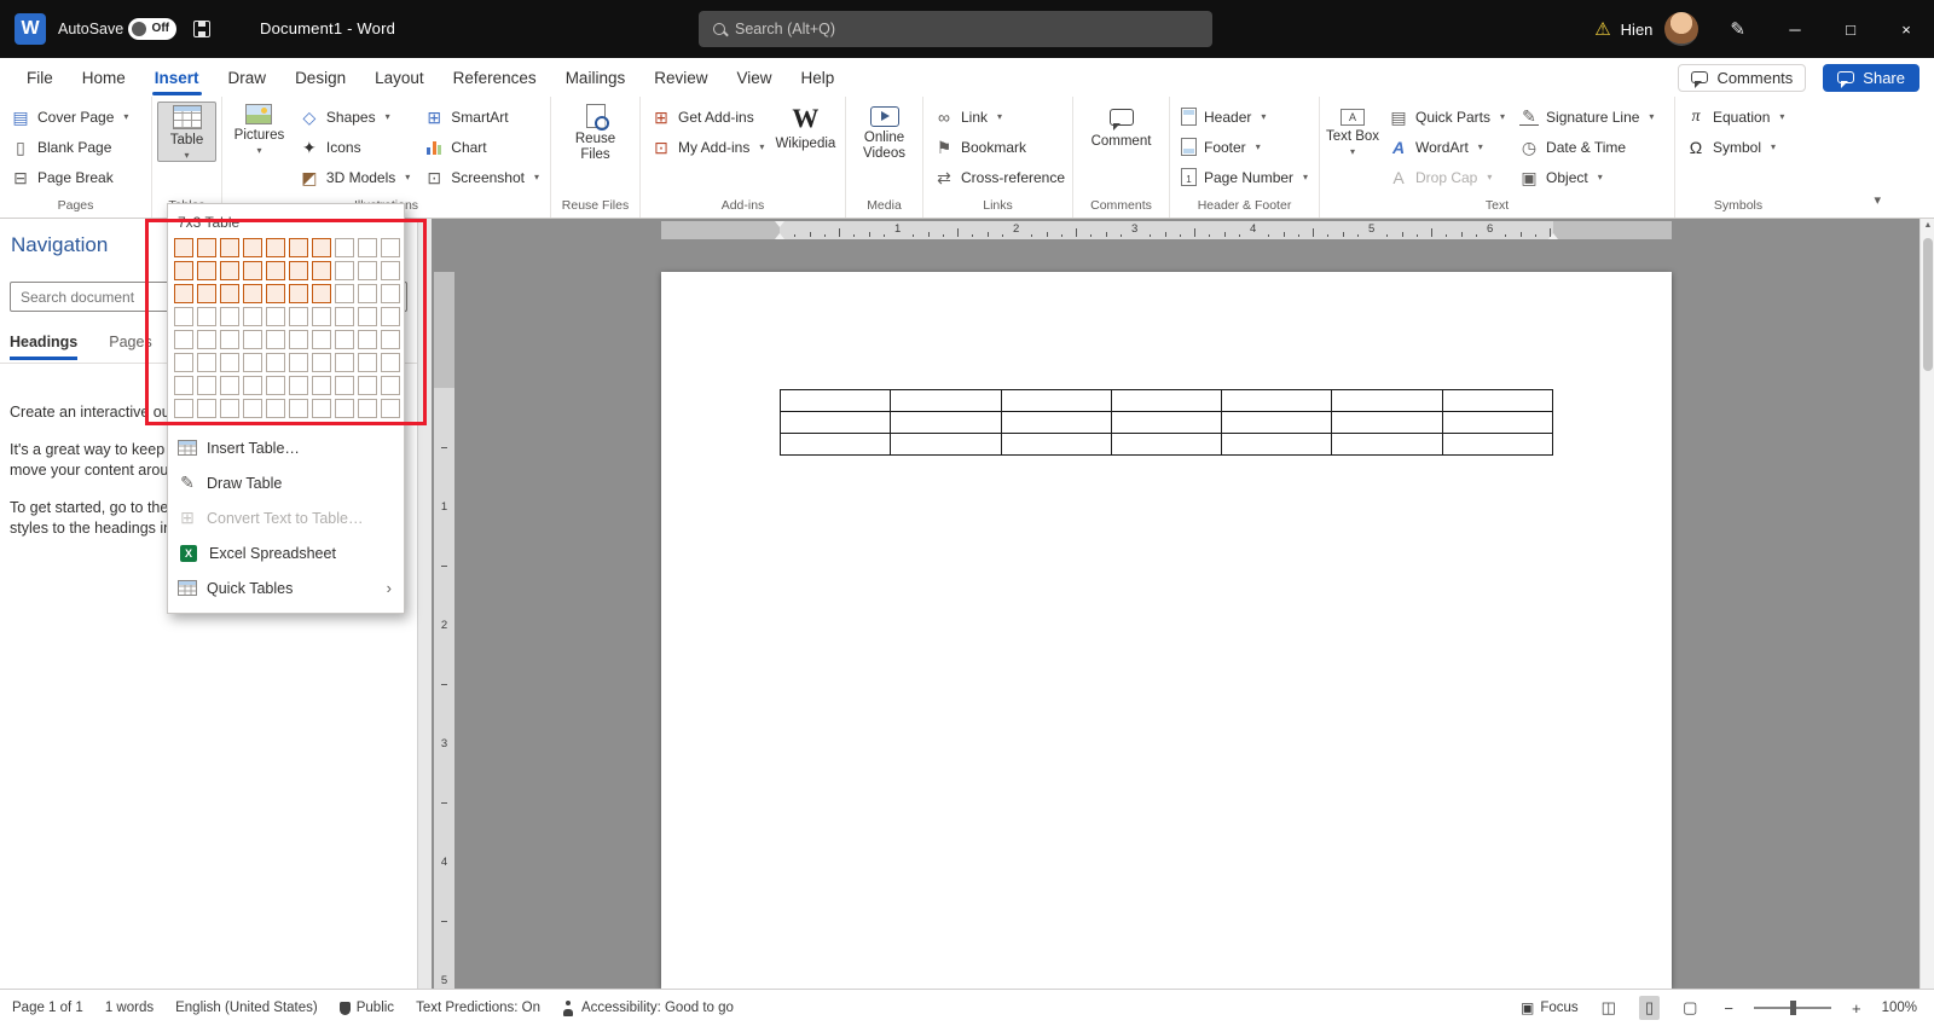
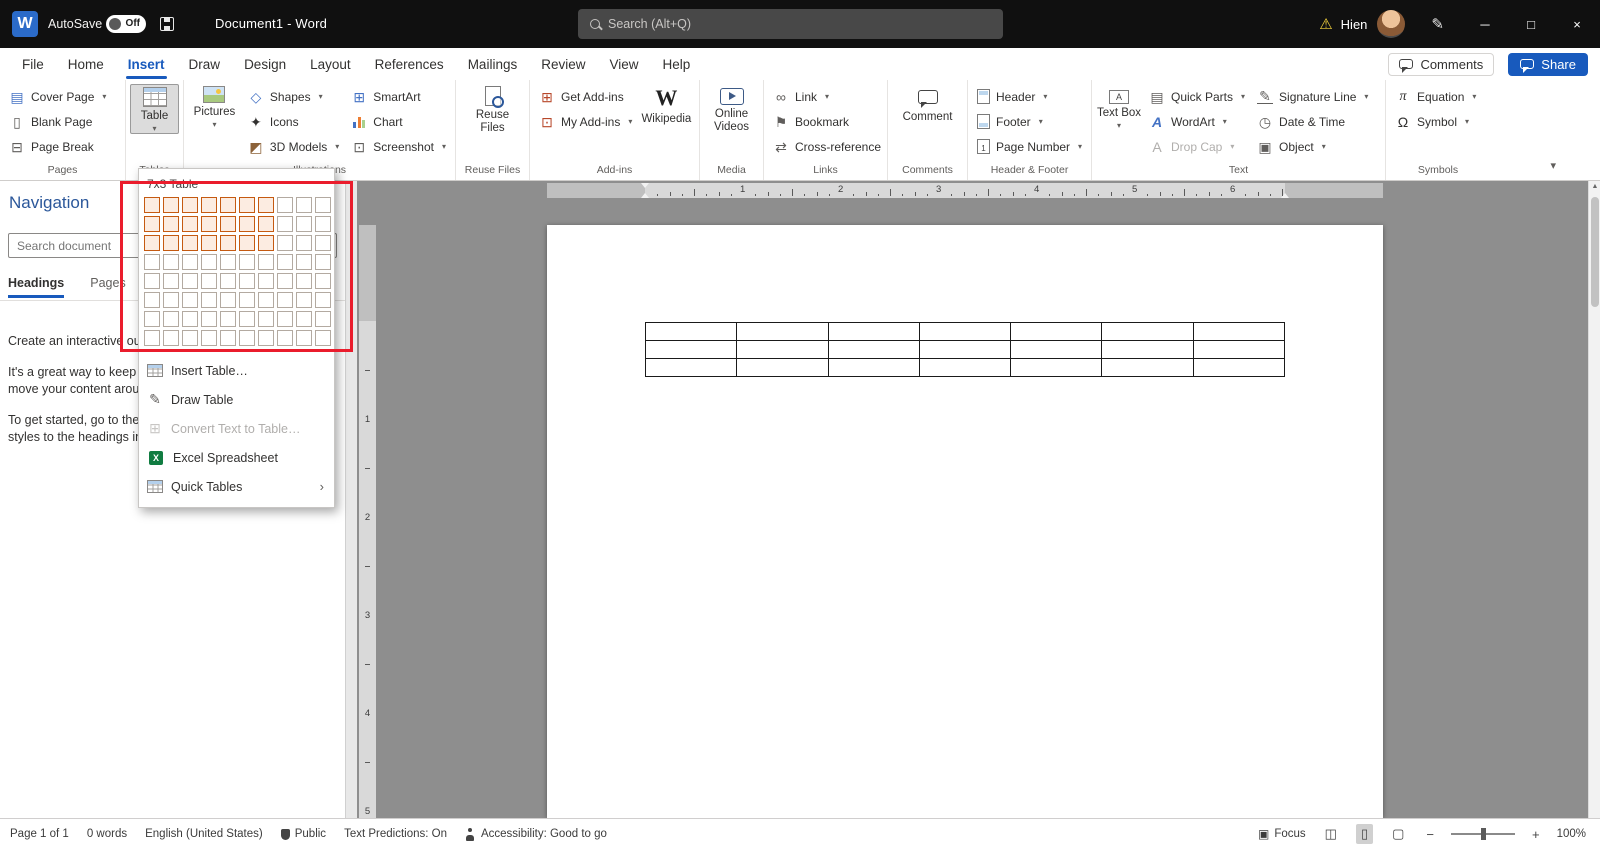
  W
  AutoSave
  Off
  Document1 - Word
  Search (Alt+Q)
  ⚠
  Hien
  ✎
  ─
  □
  ×
  File
  Home
  Insert
  Draw
  Design
  Layout
  References
  Mailings
  Review
  View
  Help
  Comments
  Share
  ▤
  Cover Page
  ▾
  ▯
  Blank Page
  ⊟
  Page Break
  Pages
  Table
  ▾
  Pictures
  ▾
  ◇
  Shapes
  ▾
  ✦
  Icons
  ◩
  3D Models
  ▾
  ⊞
  SmartArt
  Chart
  ⊡
  Screenshot
  ▾
  Reuse Files
  Reuse Files
  ⊞
  Get Add-ins
  ⊡
  My Add-ins
  ▾
  W
  Wikipedia
  Add-ins
  Online Videos
  Media
  ∞
  Link
  ▾
  ⚑
  Bookmark
  ⇄
  Cross-reference
  Links
  Comment
  Comments
  Header
  ▾
  Footer
  ▾
  Page Number
  ▾
  Header & Footer
  A
  Text Box
  ▾
  ▤
  Quick Parts
  ▾
  A
  WordArt
  ▾
  A
  Drop Cap
  ▾
  ✎
  Signature Line
  ▾
  ◷
  Date & Time
  ▣
  Object
  ▾
  Text
  π
  Equation
  ▾
  Ω
  Symbol
  ▾
  Symbols
  ▾
  Navigation
  Search document
  Headings
  Pages
  1
  2
  3
  4
  5
  1
  2
  3
  4
  5
  6
  Page 1 of 1
- 1 words
+ 0 words
  English (United States)
  Public
  Text Predictions: On
  Accessibility: Good to go
  ▣
  Focus
  ◫
  ▯
  ▢
  −
  +
  100%
  7x3 Table
  Insert Table…
  ✎
  Draw Table
  ⊞
  Convert Text to Table…
  X
  Excel Spreadsheet
  Quick Tables
  ›
